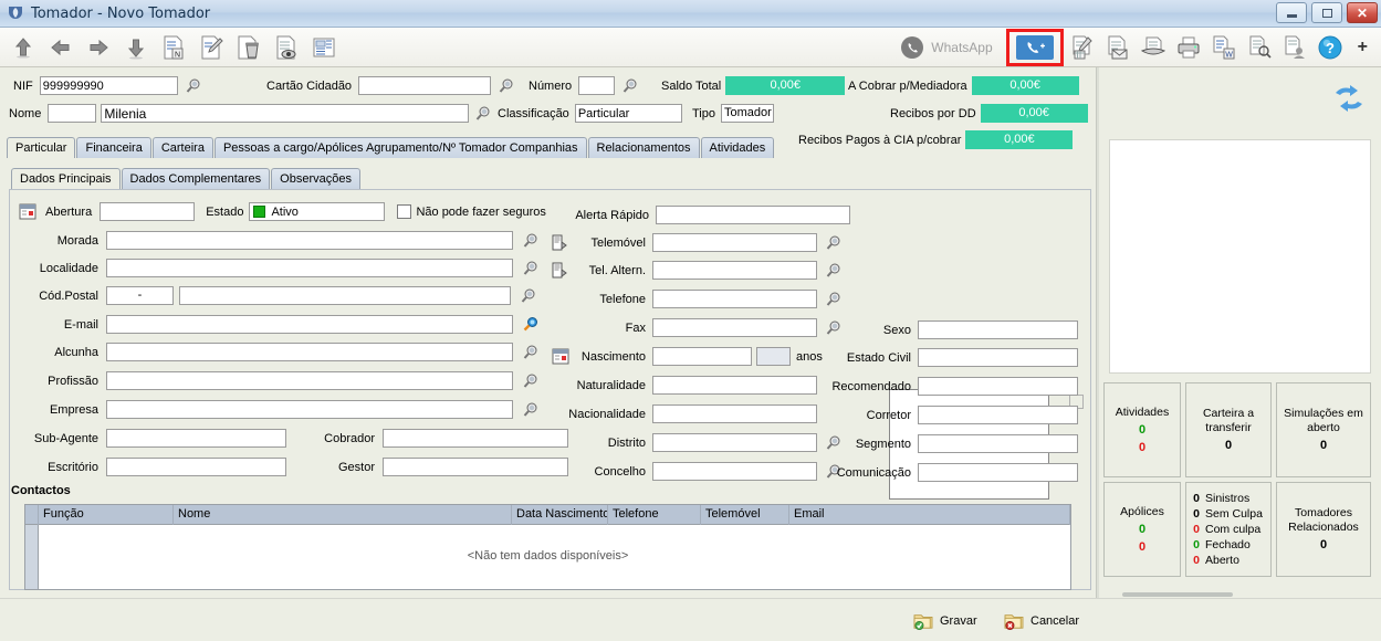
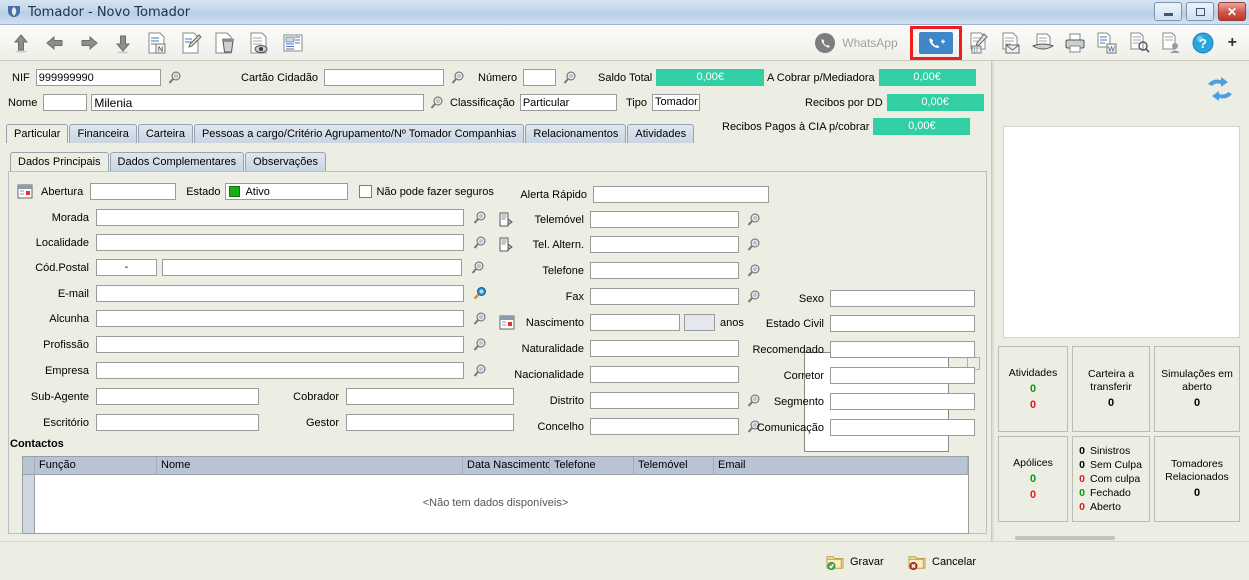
  Tomador - Novo Tomador
  ✕
  WhatsApp
  ?
  +
  NIF
  999999990
  Cartão Cidadão
  Número
  Saldo Total
  0,00€
  A Cobrar p/Mediadora
  0,00€
  Nome
  Milenia
  Classificação
  Particular
  Tipo
  Tomador
  Recibos por DD
  0,00€
  Recibos Pagos à CIA p/cobrar
  0,00€
  Particular
  Financeira
  Carteira
- Pessoas a cargo/Apólices Agrupamento/Nº Tomador Companhias
+ Pessoas a cargo/Critério Agrupamento/Nº Tomador Companhias
  Relacionamentos
  Atividades
  Dados Principais
  Dados Complementares
  Observações
  Abertura
  Estado
  Ativo
  Não pode fazer seguros
  Morada
  Localidade
  Cód.Postal
  -
  E-mail
  Alcunha
  Profissão
  Empresa
  Sub-Agente
  Cobrador
  Escritório
  Gestor
  Alerta Rápido
  Telemóvel
  Tel. Altern.
  Telefone
  Fax
  Nascimento
  anos
  Naturalidade
  Nacionalidade
  Distrito
  Concelho
  Sexo
  Estado Civil
  Recomendado
  Corretor
  Segmento
  Comunicação
  Contactos
  Função
  Nome
  Data Nascimento
  Telefone
  Telemóvel
  Email
  <Não tem dados disponíveis>
  Atividades
  0
  0
  Carteira a transferir
  0
  Simulações em aberto
  0
  Apólices
  0
  0
  0
  Sinistros
  0
  Sem Culpa
  0
  Com culpa
  0
  Fechado
  0
  Aberto
  Tomadores Relacionados
  0
  Gravar
  Cancelar
